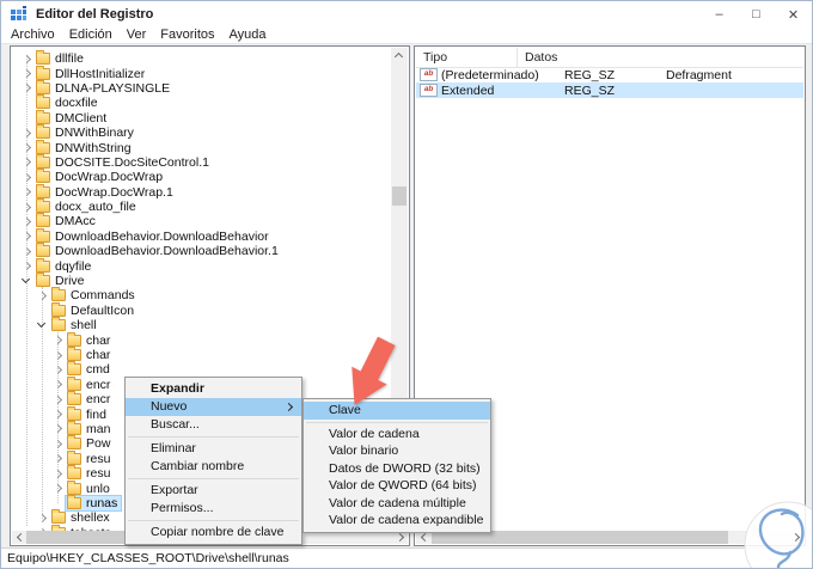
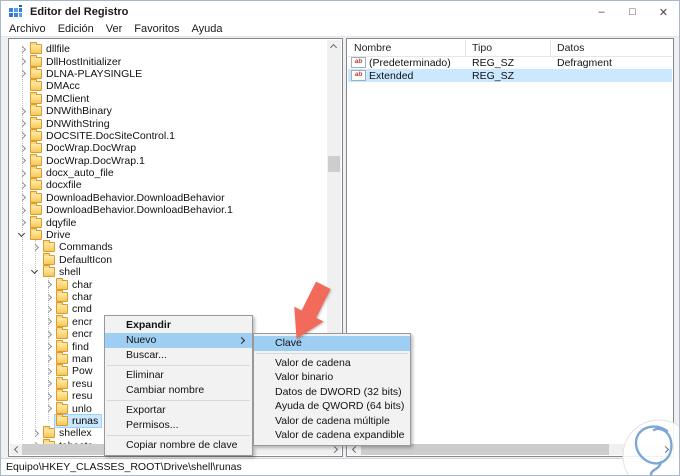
  Editor del Registro
  –
  □
  ✕
  Archivo
  Edición
  Ver
  Favoritos
  Ayuda
  dllfile
  DllHostInitializer
  DLNA-PLAYSINGLE
- docxfile
+ DMAcc
  DMClient
  DNWithBinary
  DNWithString
  DOCSITE.DocSiteControl.1
  DocWrap.DocWrap
  DocWrap.DocWrap.1
  docx_auto_file
- DMAcc
+ docxfile
  DownloadBehavior.DownloadBehavior
  DownloadBehavior.DownloadBehavior.1
  dqyfile
  Drive
  Commands
  DefaultIcon
  shell
  char
  char
  cmd
  encr
  encr
  find
  man
  Pow
  resu
  resu
  unlo
  runas
  shellex
+ Nombre
  Tipo
  Datos
  (Predeterminado)
  REG_SZ
  Defragment
  Extended
  REG_SZ
  Expandir
  Nuevo
  Buscar...
  Eliminar
  Cambiar nombre
  Exportar
  Permisos...
  Copiar nombre de clave
  Clave
  Valor de cadena
  Valor binario
  Datos de DWORD (32 bits)
- Valor de QWORD (64 bits)
+ Ayuda de QWORD (64 bits)
  Valor de cadena múltiple
  Valor de cadena expandible
  Equipo\HKEY_CLASSES_ROOT\Drive\shell\runas
